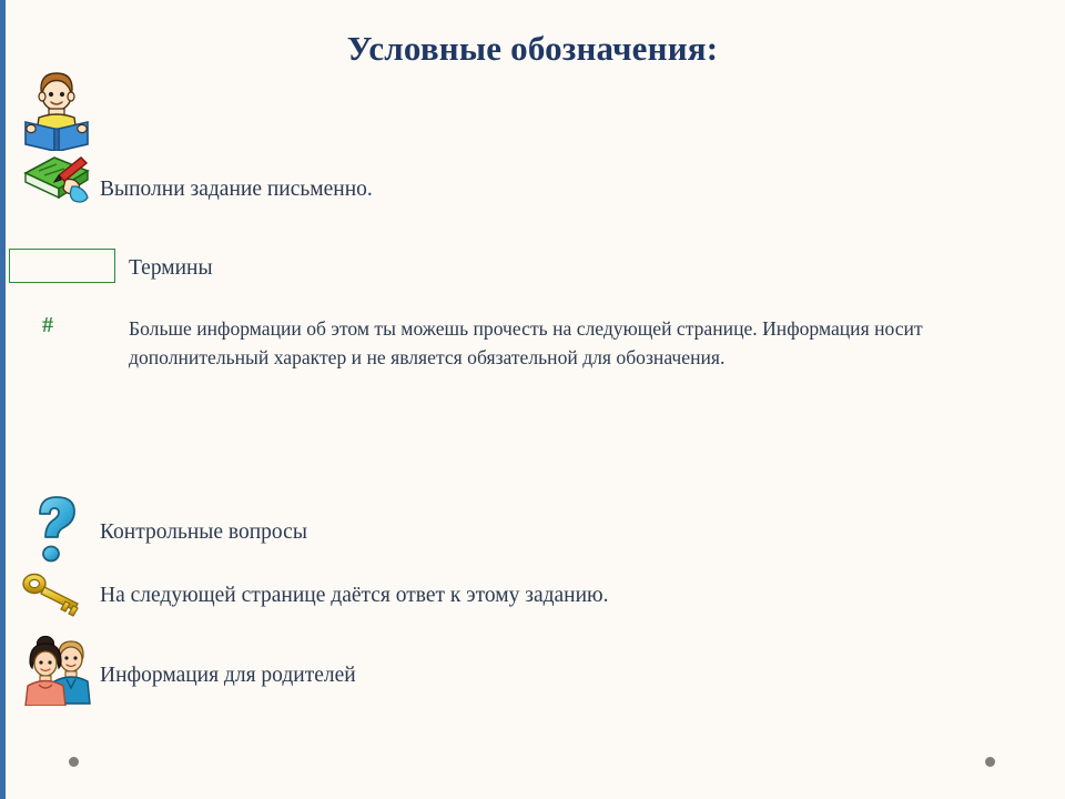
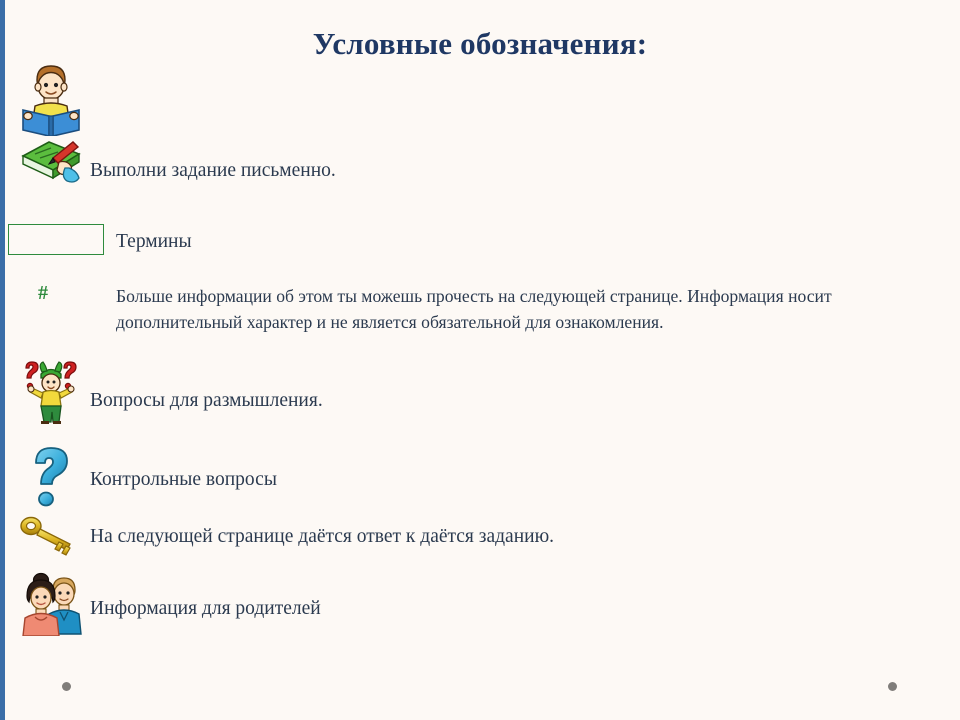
  Условные обозначения:
  Выполни задание письменно.
  Термины
  #
- Больше информации об этом ты можешь прочесть на следующей странице. Информация носит дополнительный характер и не является обязательной для обозначения.
+ Больше информации об этом ты можешь прочесть на следующей странице. Информация носит дополнительный характер и не является обязательной для ознакомления.
+ Вопросы для размышления.
  Контрольные вопросы
- На следующей странице даётся ответ к этому заданию.
+ На следующей странице даётся ответ к даётся заданию.
  Информация для родителей
